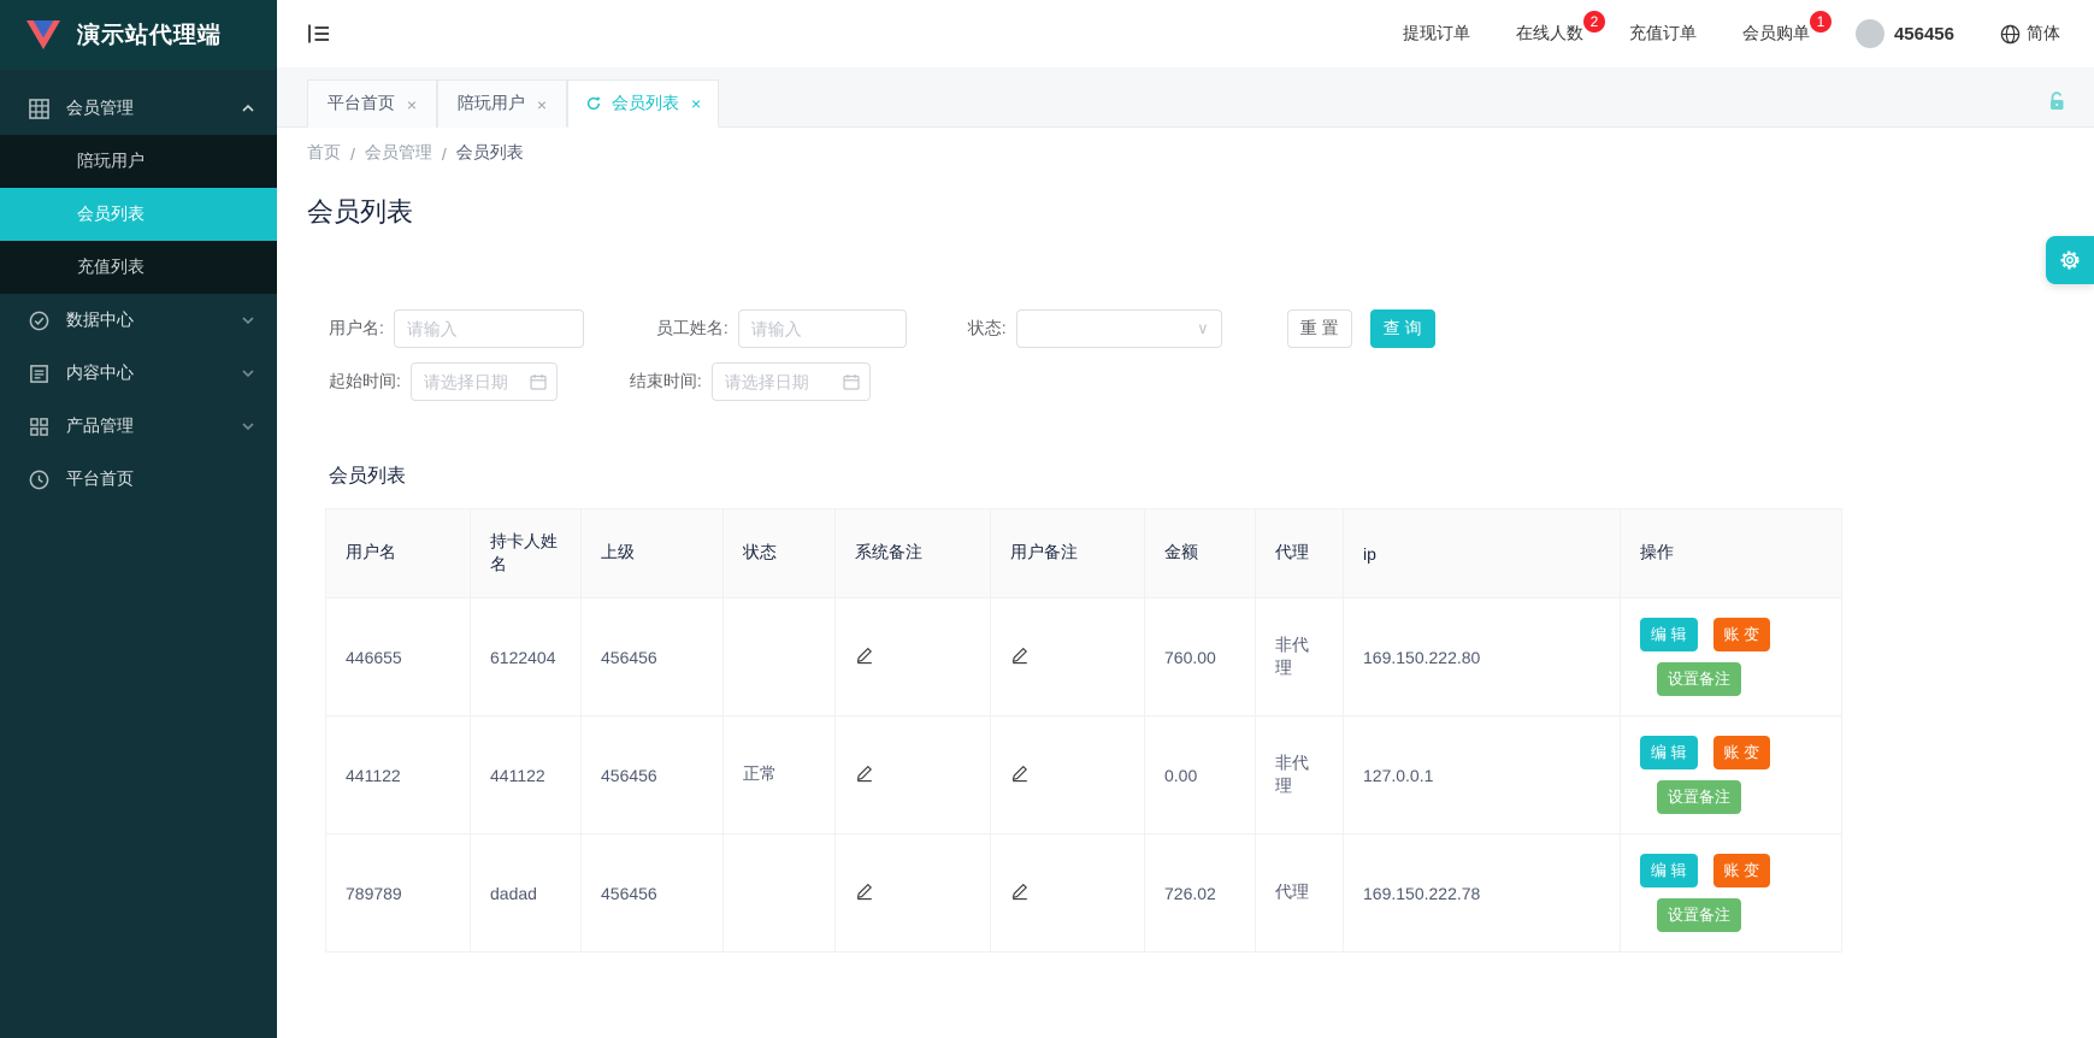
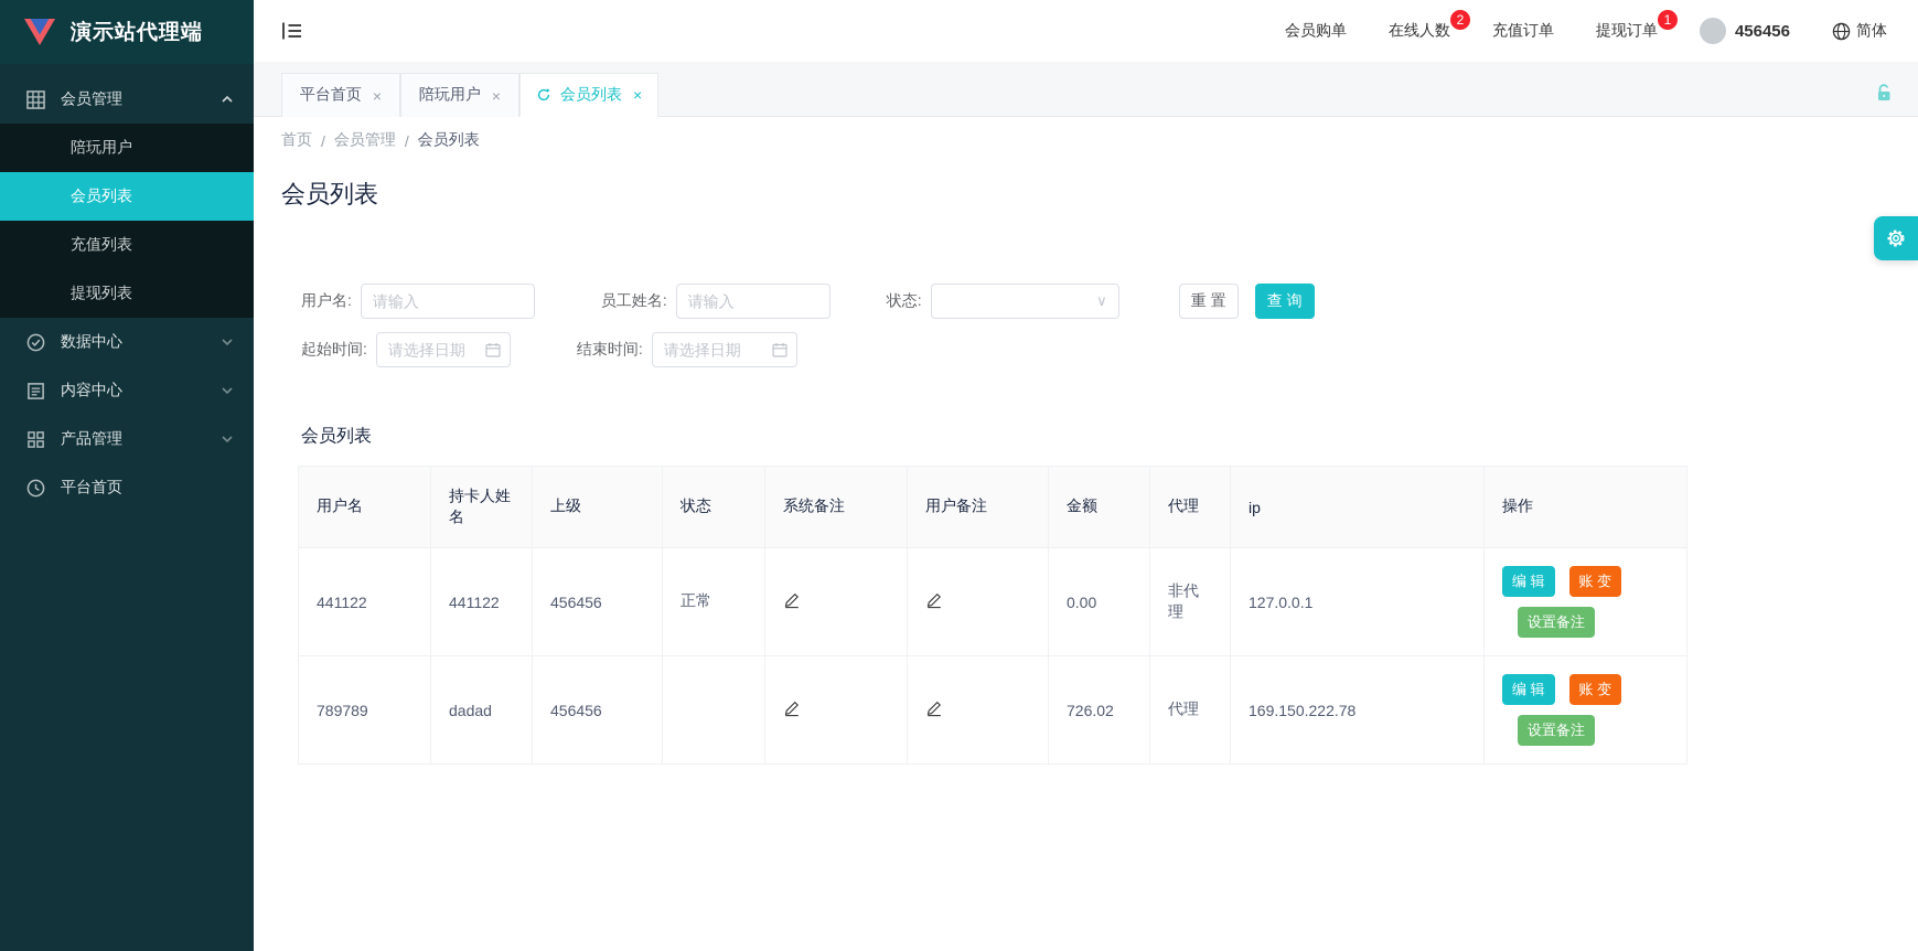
  演示站代理端
  会员管理
  陪玩用户
  会员列表
  充值列表
+ 提现列表
  数据中心
  内容中心
  产品管理
  平台首页
- 提现订单
+ 会员购单
  在线人数
  2
  充值订单
- 会员购单
+ 提现订单
  1
  456456
  简体
  平台首页
  ×
  陪玩用户
  ×
  会员列表
  ×
  首页
  /
  会员管理
  /
  会员列表
  会员列表
  用户名:
  请输入
  员工姓名:
  请输入
  状态:
  ∨
  重 置
  查 询
  起始时间:
  请选择日期
  结束时间:
  请选择日期
  会员列表
  用户名	持卡人姓名	上级	状态	系统备注	用户备注	金额	代理	ip	操作
- 446655	6122404	456456				760.00	非代理	169.150.222.80	编 辑 账 变 设置备注
  441122	441122	456456	正常			0.00	非代理	127.0.0.1	编 辑 账 变 设置备注
  789789	dadad	456456				726.02	代理	169.150.222.78	编 辑 账 变 设置备注
